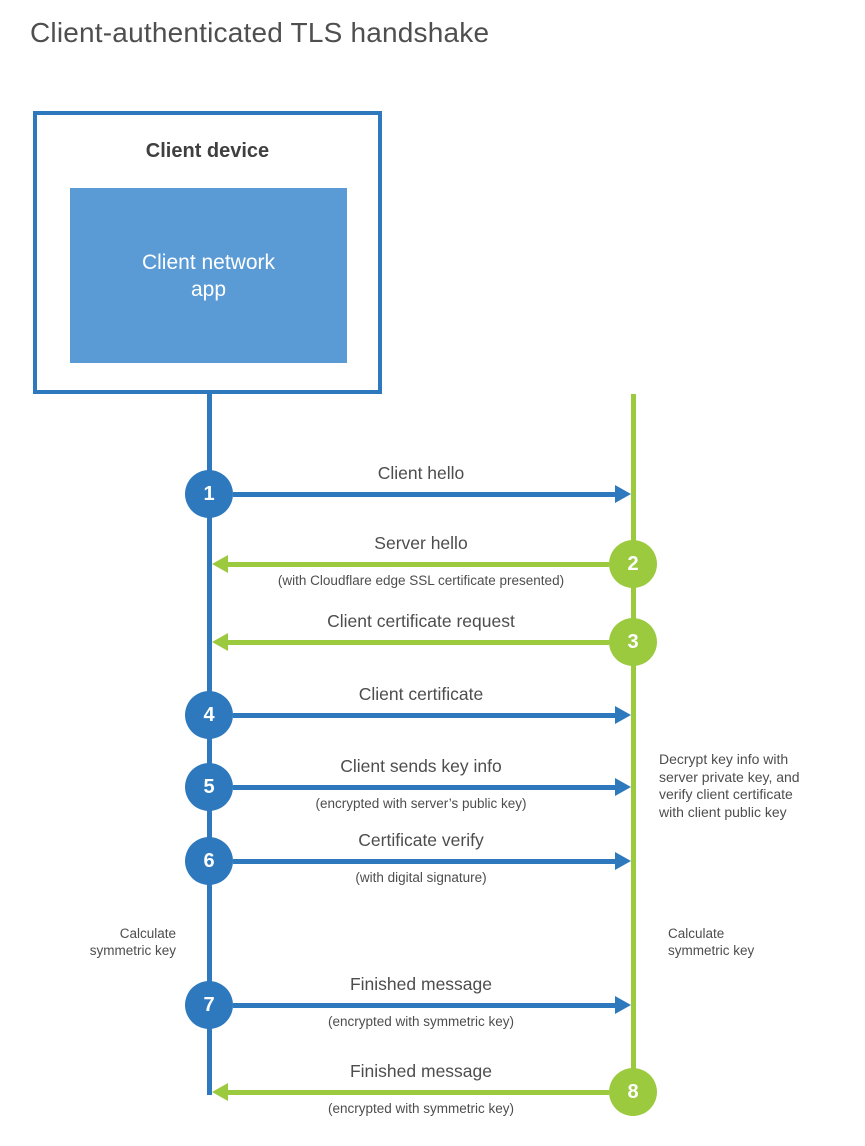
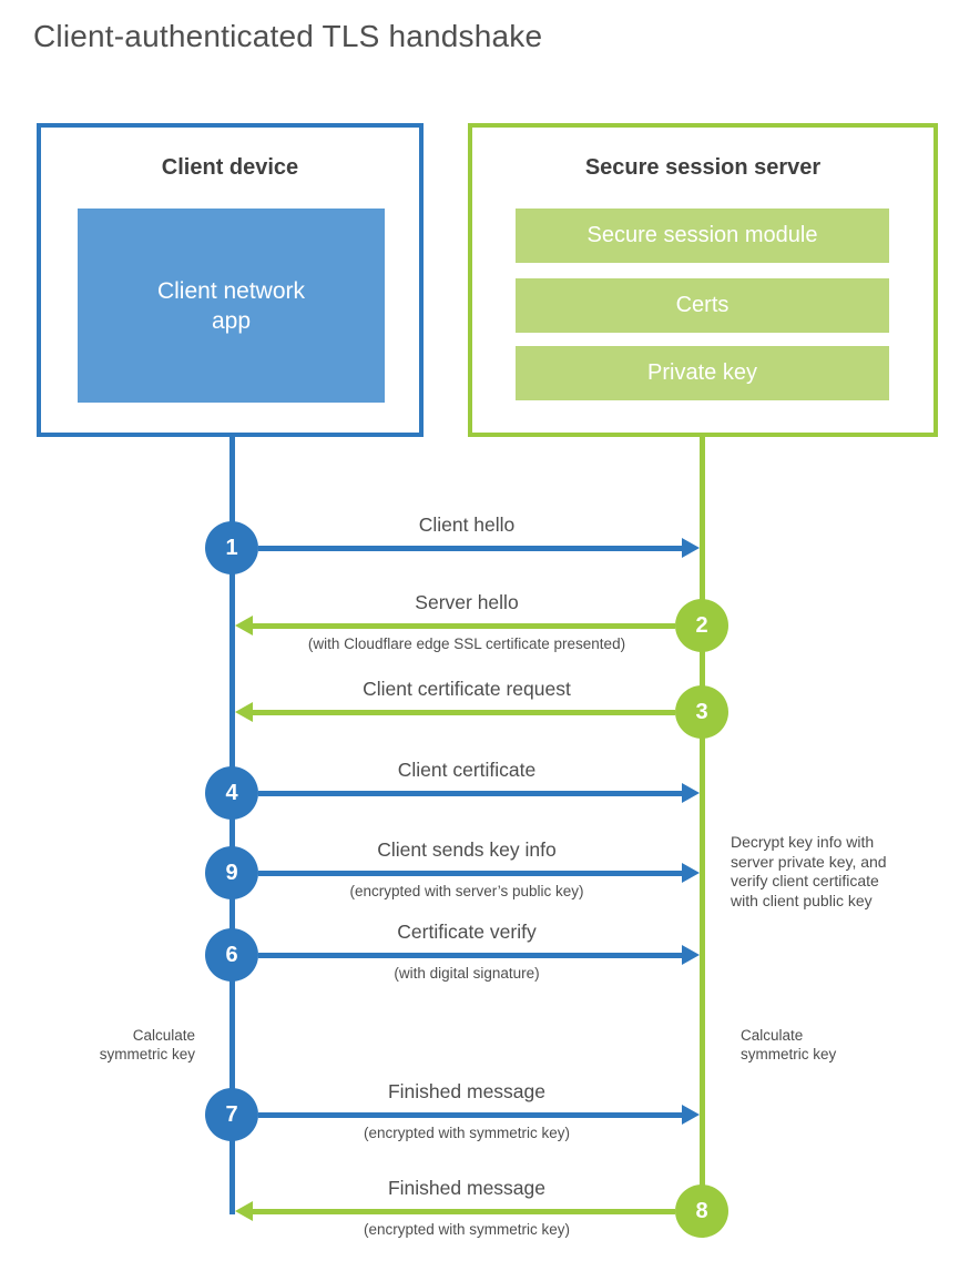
  Client-authenticated TLS handshake
  Client device
  Client network
  app
+ Secure session server
+ Secure session module
+ Certs
+ Private key
  Decrypt key info with
  server private key, and
  verify client certificate
  with client public key
  Calculate
  symmetric key
  Calculate
  symmetric key
  1
  Client hello
  2
  Server hello
  (with Cloudflare edge SSL certificate presented)
  3
  Client certificate request
  4
  Client certificate
- 5
+ 9
  Client sends key info
  (encrypted with server’s public key)
  6
  Certificate verify
  (with digital signature)
  7
  Finished message
  (encrypted with symmetric key)
  8
  Finished message
  (encrypted with symmetric key)
